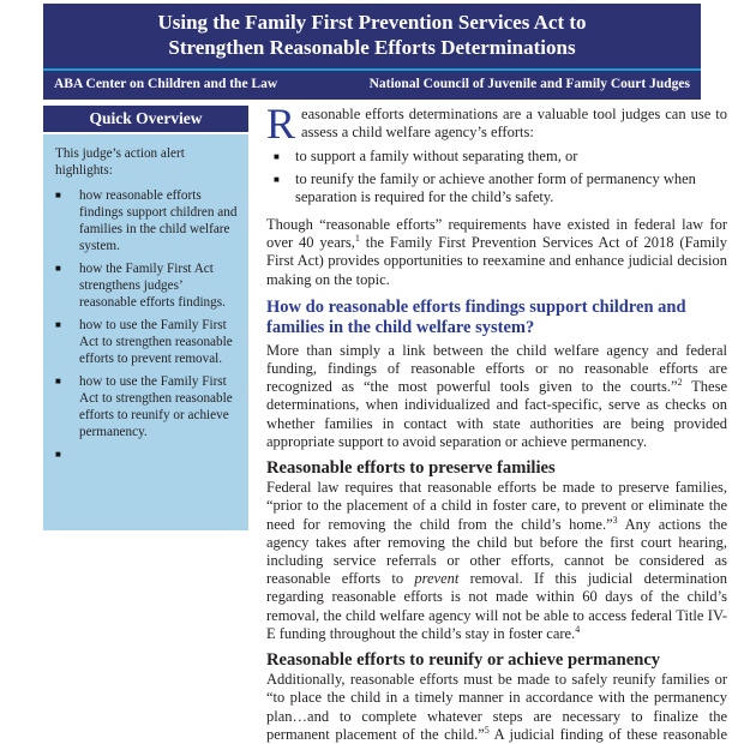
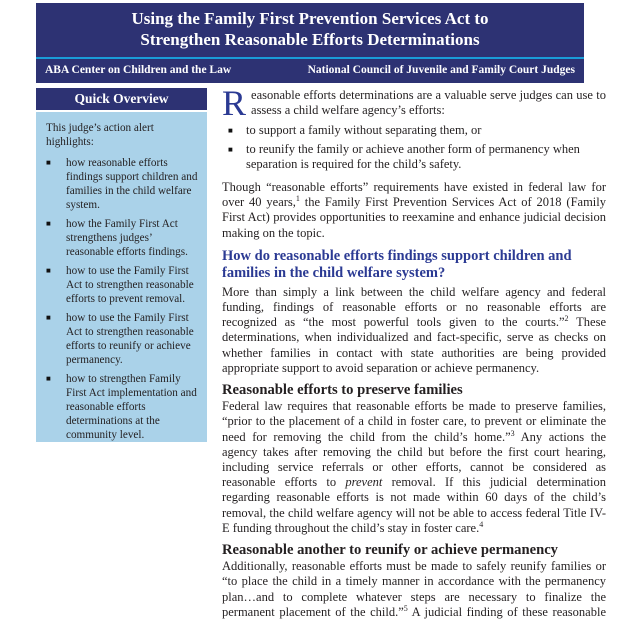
  Using the Family First Prevention Services Act to
  Strengthen Reasonable Efforts Determinations
  ABA Center on Children and the Law
  National Council of Juvenile and Family Court Judges
  Quick Overview
  This judge’s action alert highlights:
  ■
  how reasonable efforts findings support children and families in the child welfare system.
  ■
  how the Family First Act strengthens judges’ reasonable efforts findings.
  ■
  how to use the Family First Act to strengthen reasonable efforts to prevent removal.
  ■
  how to use the Family First Act to strengthen reasonable efforts to reunify or achieve permanency.
  ■
+ how to strengthen Family First Act implementation and reasonable efforts determinations at the community level.
  R
- easonable efforts determinations are a valuable tool judges can use to assess a child welfare agency’s efforts:
+ easonable efforts determinations are a valuable serve judges can use to assess a child welfare agency’s efforts:
  ■
  to support a family without separating them, or
  ■
  to reunify the family or achieve another form of permanency when separation is required for the child’s safety.
  Though “reasonable efforts” requirements have existed in federal law for over 40 years,1 the Family First Prevention Services Act of 2018 (Family First Act) provides opportunities to reexamine and enhance judicial decision making on the topic.
  How do reasonable efforts findings support children and families in the child welfare system?
  More than simply a link between the child welfare agency and federal funding, findings of reasonable efforts or no reasonable efforts are recognized as “the most powerful tools given to the courts.”2 These determinations, when individualized and fact-specific, serve as checks on whether families in contact with state authorities are being provided appropriate support to avoid separation or achieve permanency.
  Reasonable efforts to preserve families
  Federal law requires that reasonable efforts be made to preserve families, “prior to the placement of a child in foster care, to prevent or eliminate the need for removing the child from the child’s home.”3 Any actions the agency takes after removing the child but before the first court hearing, including service referrals or other efforts, cannot be considered as reasonable efforts to prevent removal. If this judicial determination regarding reasonable efforts is not made within 60 days of the child’s removal, the child welfare agency will not be able to access federal Title IV-E funding throughout the child’s stay in foster care.4
- Reasonable efforts to reunify or achieve permanency
+ Reasonable another to reunify or achieve permanency
